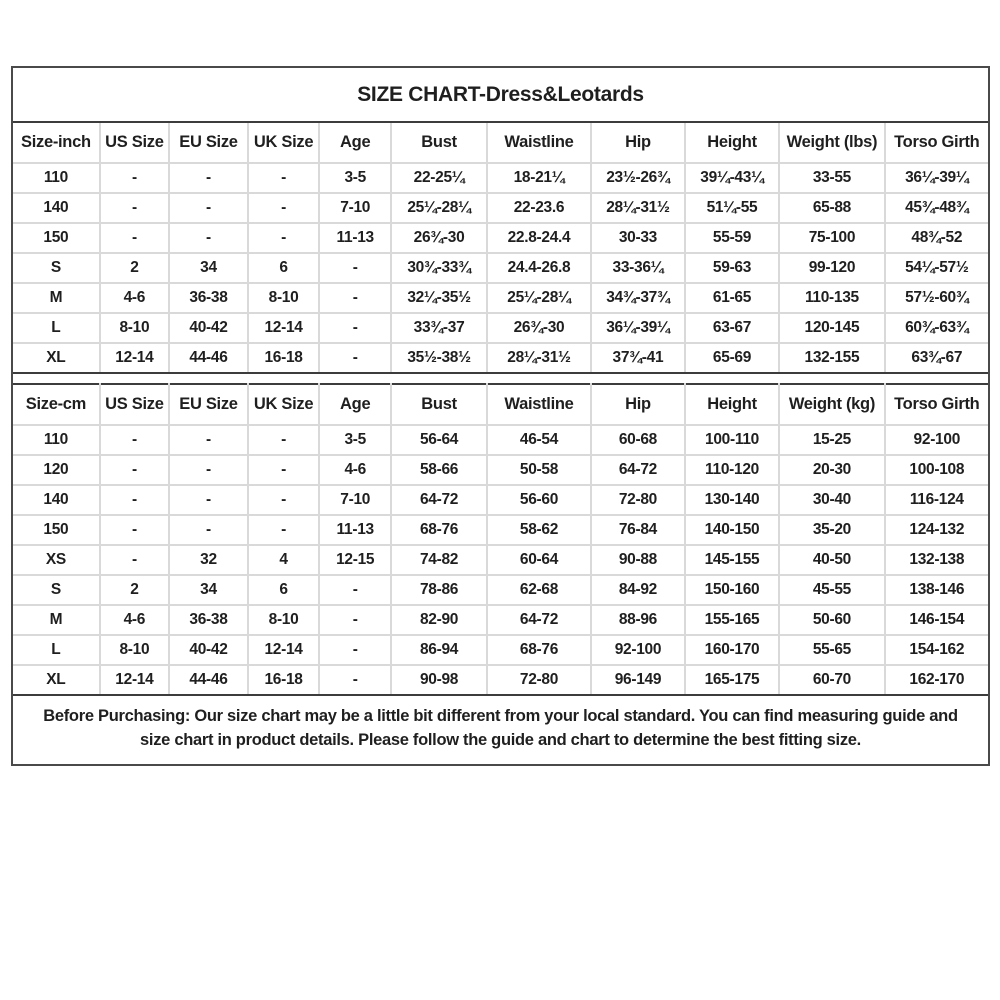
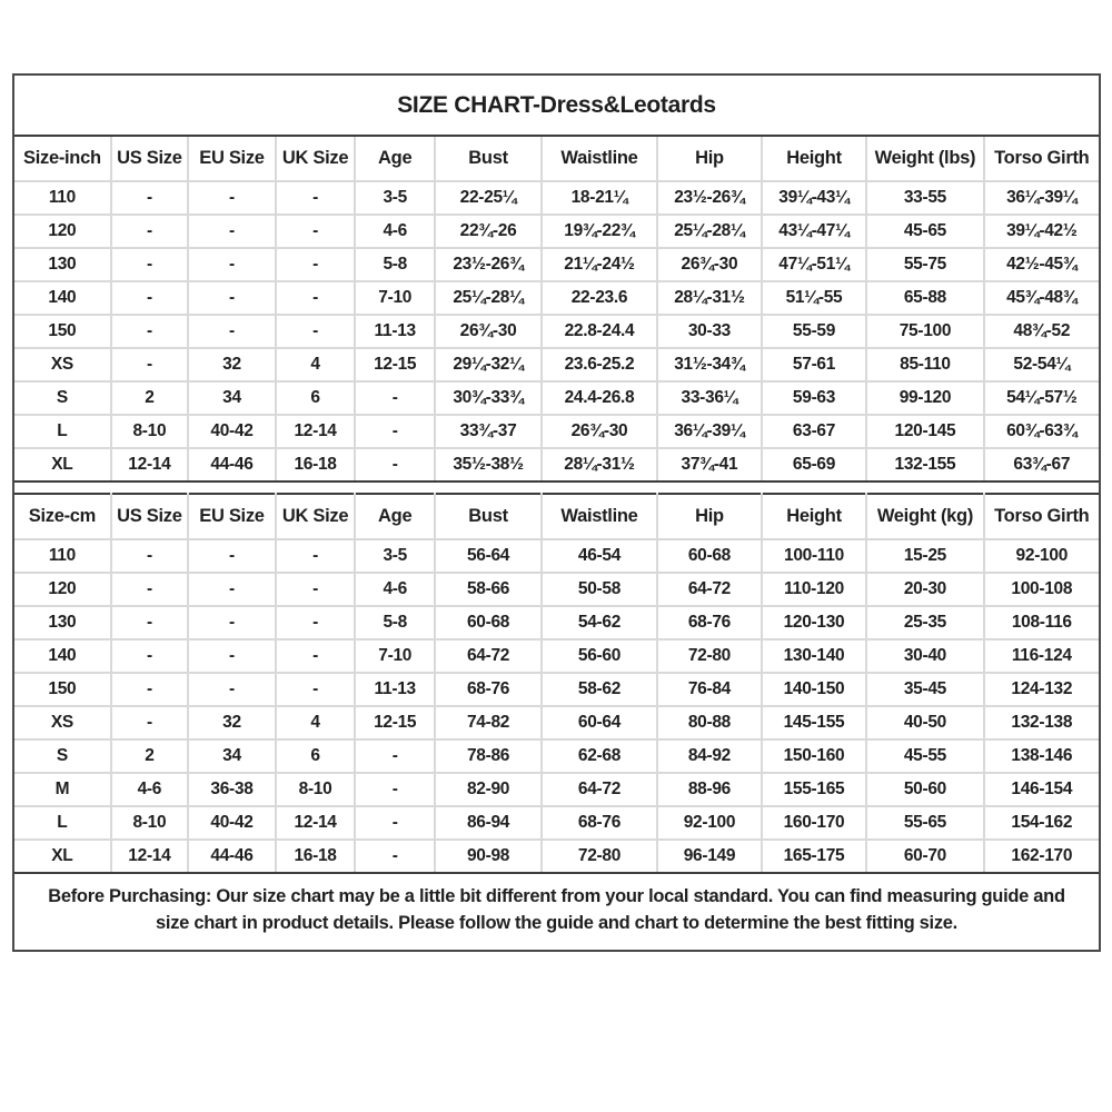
  SIZE CHART-Dress&Leotards
  Size-inch	US Size	EU Size	UK Size	Age	Bust	Waistline	Hip	Height	Weight (lbs)	Torso Girth
  110	-	-	-	3-5	22-25¼	18-21¼	23½-26¾	39¼-43¼	33-55	36¼-39¼
+ 120	-	-	-	4-6	22¾-26	19¾-22¾	25¼-28¼	43¼-47¼	45-65	39¼-42½
+ 130	-	-	-	5-8	23½-26¾	21¼-24½	26¾-30	47¼-51¼	55-75	42½-45¾
  140	-	-	-	7-10	25¼-28¼	22-23.6	28¼-31½	51¼-55	65-88	45¾-48¾
  150	-	-	-	11-13	26¾-30	22.8-24.4	30-33	55-59	75-100	48¾-52
+ XS	-	32	4	12-15	29¼-32¼	23.6-25.2	31½-34¾	57-61	85-110	52-54¼
  S	2	34	6	-	30¾-33¾	24.4-26.8	33-36¼	59-63	99-120	54¼-57½
- M	4-6	36-38	8-10	-	32¼-35½	25¼-28¼	34¾-37¾	61-65	110-135	57½-60¾
  L	8-10	40-42	12-14	-	33¾-37	26¾-30	36¼-39¼	63-67	120-145	60¾-63¾
  XL	12-14	44-46	16-18	-	35½-38½	28¼-31½	37¾-41	65-69	132-155	63¾-67
  Size-cm	US Size	EU Size	UK Size	Age	Bust	Waistline	Hip	Height	Weight (kg)	Torso Girth
  110	-	-	-	3-5	56-64	46-54	60-68	100-110	15-25	92-100
  120	-	-	-	4-6	58-66	50-58	64-72	110-120	20-30	100-108
+ 130	-	-	-	5-8	60-68	54-62	68-76	120-130	25-35	108-116
  140	-	-	-	7-10	64-72	56-60	72-80	130-140	30-40	116-124
- 150	-	-	-	11-13	68-76	58-62	76-84	140-150	35-20	124-132
+ 150	-	-	-	11-13	68-76	58-62	76-84	140-150	35-45	124-132
- XS	-	32	4	12-15	74-82	60-64	90-88	145-155	40-50	132-138
+ XS	-	32	4	12-15	74-82	60-64	80-88	145-155	40-50	132-138
  S	2	34	6	-	78-86	62-68	84-92	150-160	45-55	138-146
  M	4-6	36-38	8-10	-	82-90	64-72	88-96	155-165	50-60	146-154
  L	8-10	40-42	12-14	-	86-94	68-76	92-100	160-170	55-65	154-162
  XL	12-14	44-46	16-18	-	90-98	72-80	96-149	165-175	60-70	162-170
  Before Purchasing: Our size chart may be a little bit different from your local standard. You can find measuring guide and size chart in product details. Please follow the guide and chart to determine the best fitting size.
